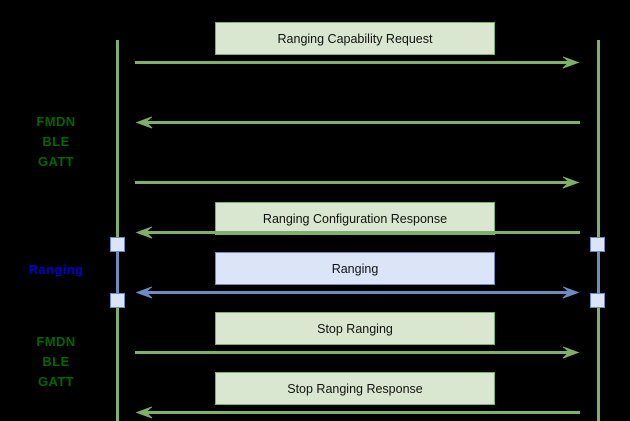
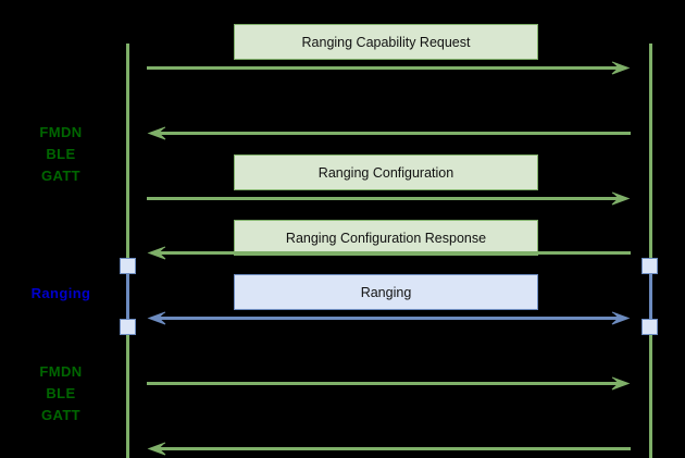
  FMDN
  BLE
  GATT
  Ranging
  FMDN
  BLE
  GATT
  Ranging Capability Request
+ Ranging Configuration
  Ranging Configuration Response
  Ranging
- Stop Ranging
- Stop Ranging Response
